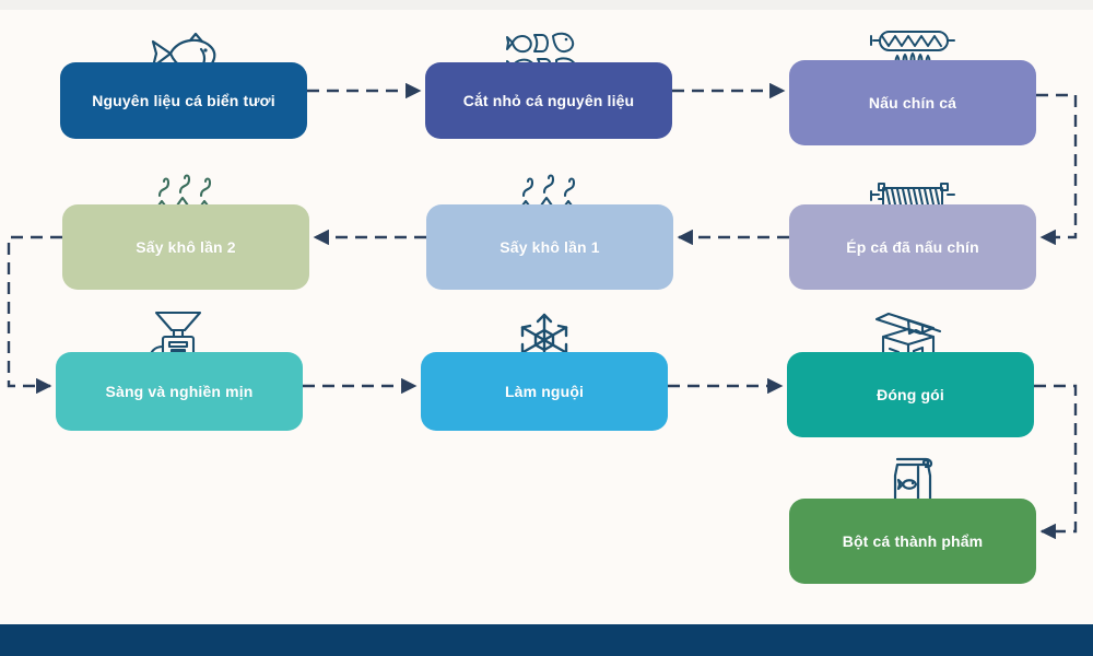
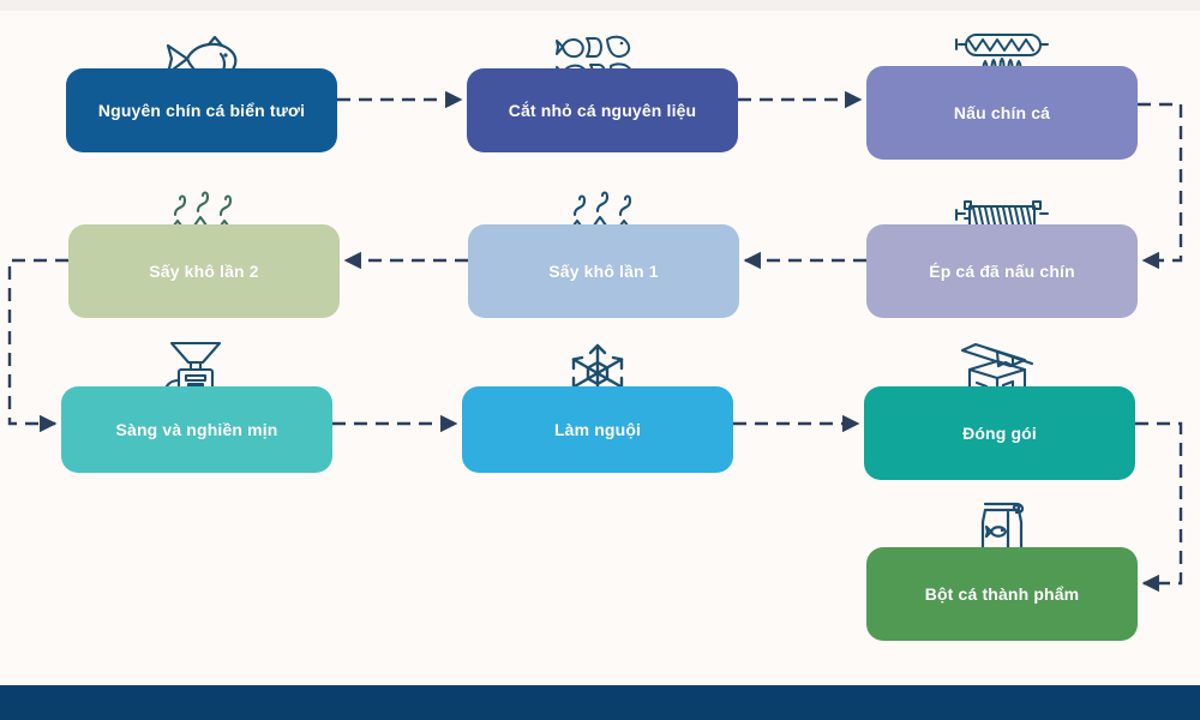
- Nguyên liệu cá biển tươi
+ Nguyên chín cá biển tươi
  Cắt nhỏ cá nguyên liệu
  Nấu chín cá
  Sấy khô lần 2
  Sấy khô lần 1
  Ép cá đã nấu chín
  Sàng và nghiền mịn
  Làm nguội
  Đóng gói
  Bột cá thành phẩm
